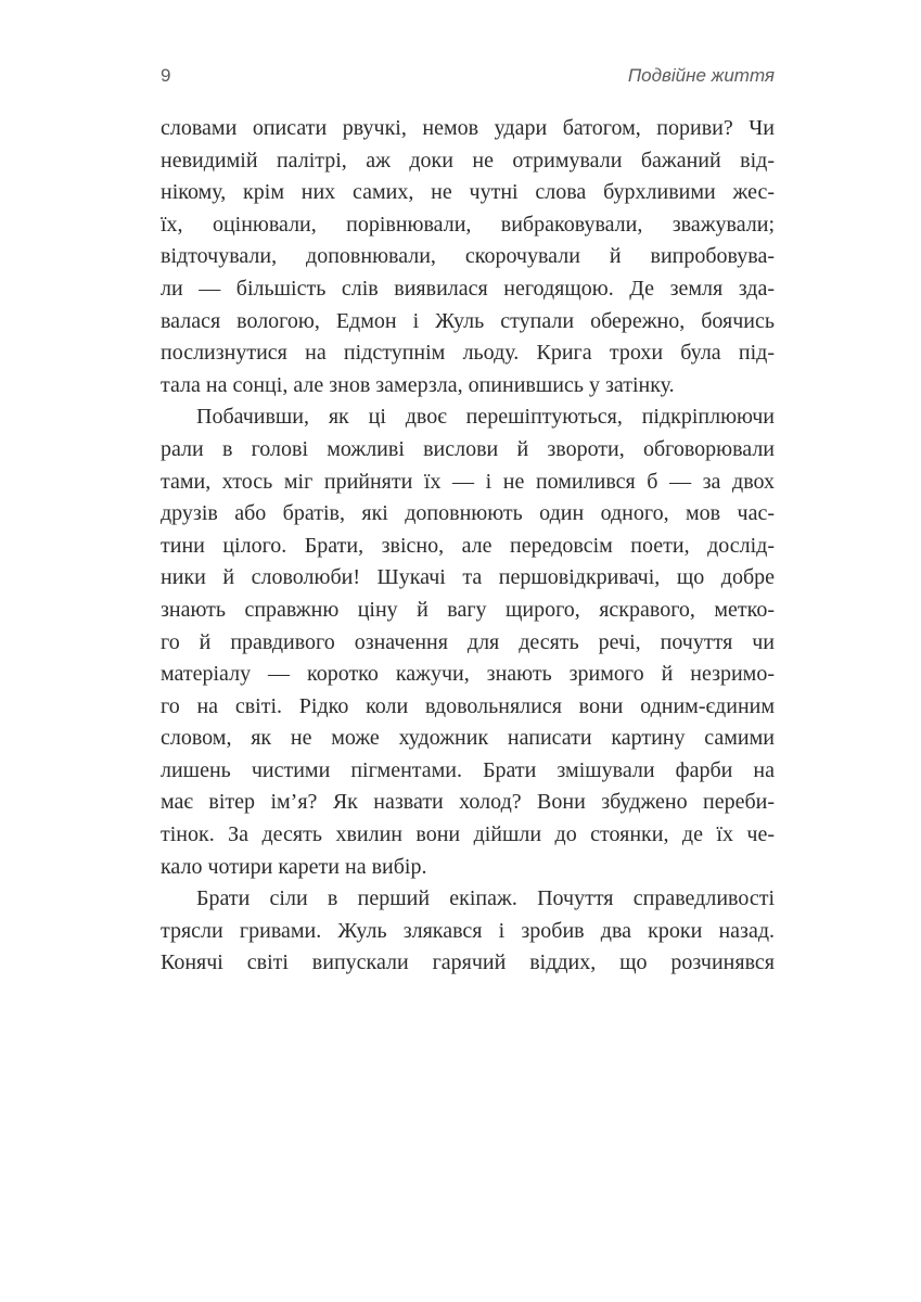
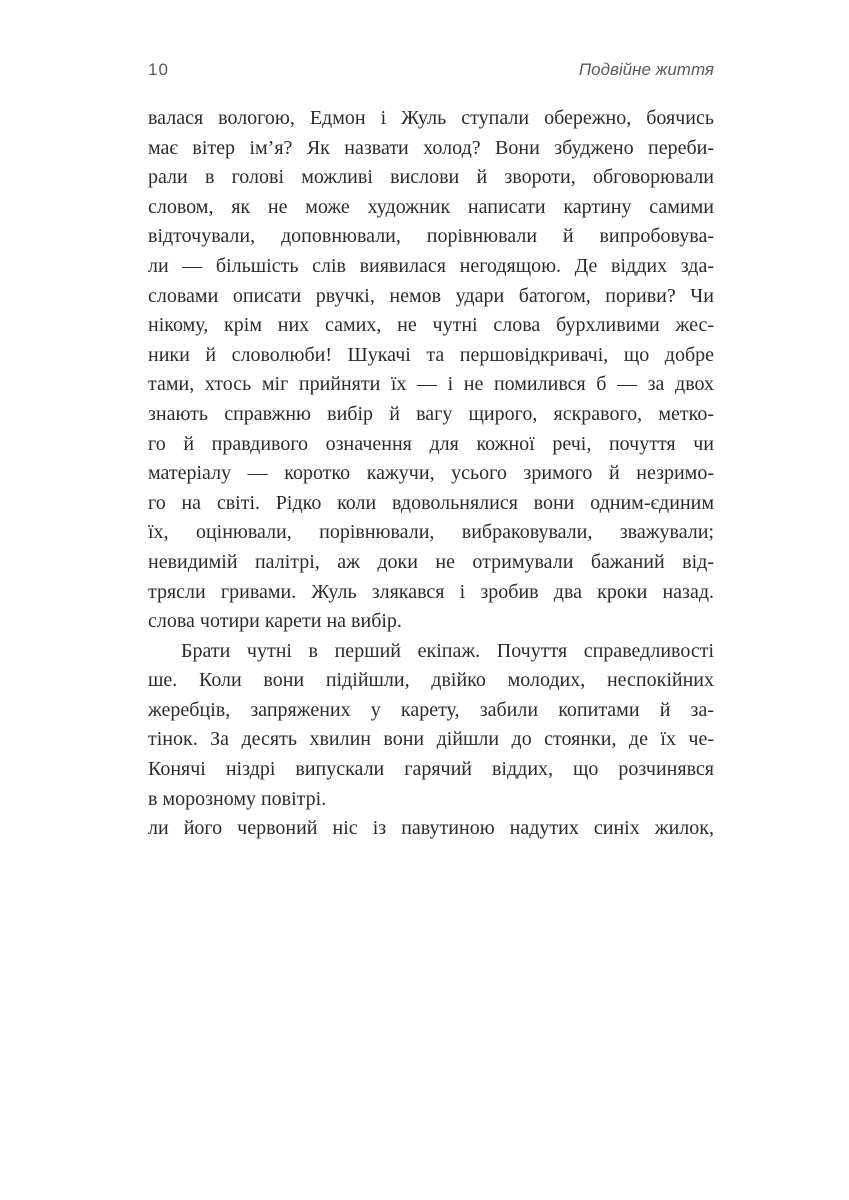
- 9
+ 10
  Подвійне життя
- словами описати рвучкі, немов удари батогом, пориви? Чи
+ валася вологою, Едмон і Жуль ступали обережно, боячись
- невидимій палітрі, аж доки не отримували бажаний від-
+ має вітер ім’я? Як назвати холод? Вони збуджено переби-
- нікому, крім них самих, не чутні слова бурхливими жес-
+ рали в голові можливі вислови й звороти, обговорювали
- їх, оцінювали, порівнювали, вибраковували, зважували;
+ словом, як не може художник написати картину самими
- відточували, доповнювали, скорочували й випробовува-
+ відточували, доповнювали, порівнювали й випробовува-
- ли — більшість слів виявилася негодящою. Де земля зда-
+ ли — більшість слів виявилася негодящою. Де віддих зда-
- валася вологою, Едмон і Жуль ступали обережно, боячись
+ словами описати рвучкі, немов удари батогом, пориви? Чи
- послизнутися на підступнім льоду. Крига трохи була під-
- тала на сонці, але знов замерзла, опинившись у затінку.
- Побачивши, як ці двоє перешіптуються, підкріплюючи
- рали в голові можливі вислови й звороти, обговорювали
+ нікому, крім них самих, не чутні слова бурхливими жес-
- тами, хтось міг прийняти їх — і не помилився б — за двох
+ ники й словолюби! Шукачі та першовідкривачі, що добре
- друзів або братів, які доповнюють один одного, мов час-
- тини цілого. Брати, звісно, але передовсім поети, дослід-
- ники й словолюби! Шукачі та першовідкривачі, що добре
+ тами, хтось міг прийняти їх — і не помилився б — за двох
- знають справжню ціну й вагу щирого, яскравого, метко-
+ знають справжню вибір й вагу щирого, яскравого, метко-
- го й правдивого означення для десять речі, почуття чи
+ го й правдивого означення для кожної речі, почуття чи
- матеріалу — коротко кажучи, знають зримого й незримо-
+ матеріалу — коротко кажучи, усього зримого й незримо-
  го на світі. Рідко коли вдовольнялися вони одним-єдиним
- словом, як не може художник написати картину самими
+ їх, оцінювали, порівнювали, вибраковували, зважували;
- лишень чистими пігментами. Брати змішували фарби на
- має вітер ім’я? Як назвати холод? Вони збуджено переби-
+ невидимій палітрі, аж доки не отримували бажаний від-
- тінок. За десять хвилин вони дійшли до стоянки, де їх че-
+ трясли гривами. Жуль злякався і зробив два кроки назад.
- кало чотири карети на вибір.
+ слова чотири карети на вибір.
- Брати сіли в перший екіпаж. Почуття справедливості
+ Брати чутні в перший екіпаж. Почуття справедливості
+ ше. Коли вони підійшли, двійко молодих, неспокійних
+ жеребців, запряжених у карету, забили копитами й за-
- трясли гривами. Жуль злякався і зробив два кроки назад.
+ тінок. За десять хвилин вони дійшли до стоянки, де їх че-
- Конячі світі випускали гарячий віддих, що розчинявся
+ Конячі ніздрі випускали гарячий віддих, що розчинявся
+ в морозному повітрі.
+ ли його червоний ніс із павутиною надутих синіх жилок,
